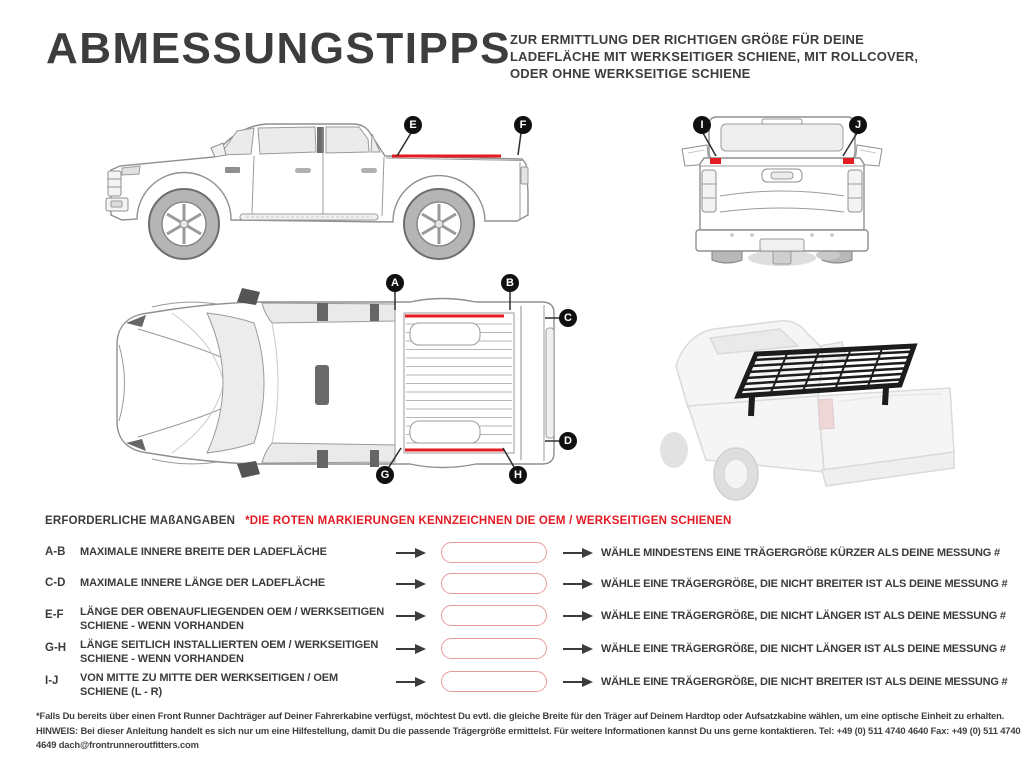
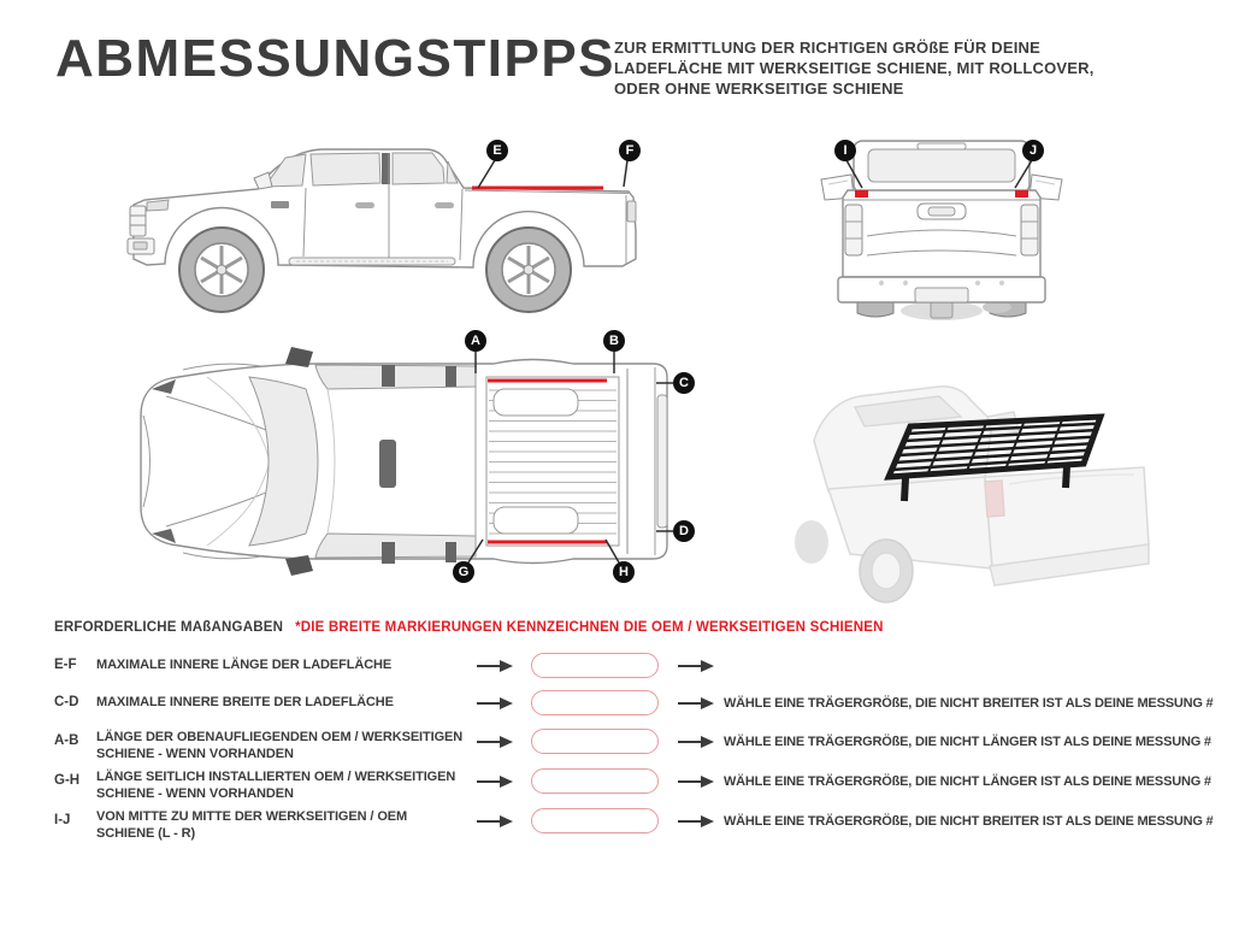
  ABMESSUNGSTIPPS
- ZUR ERMITTLUNG DER RICHTIGEN GRÖßE FÜR DEINE LADEFLÄCHE MIT WERKSEITIGER SCHIENE, MIT ROLLCOVER, ODER OHNE WERKSEITIGE SCHIENE
+ ZUR ERMITTLUNG DER RICHTIGEN GRÖßE FÜR DEINE LADEFLÄCHE MIT WERKSEITIGE SCHIENE, MIT ROLLCOVER, ODER OHNE WERKSEITIGE SCHIENE
  A
  B
  C
  D
  E
  F
  G
  H
  I
  J
- ERFORDERLICHE MAßANGABEN *DIE ROTEN MARKIERUNGEN KENNZEICHNEN DIE OEM / WERKSEITIGEN SCHIENEN
+ ERFORDERLICHE MAßANGABEN *DIE BREITE MARKIERUNGEN KENNZEICHNEN DIE OEM / WERKSEITIGEN SCHIENEN
- A-B
+ E-F
- MAXIMALE INNERE BREITE DER LADEFLÄCHE
+ MAXIMALE INNERE LÄNGE DER LADEFLÄCHE
- WÄHLE MINDESTENS EINE TRÄGERGRÖßE KÜRZER ALS DEINE MESSUNG #
  C-D
- MAXIMALE INNERE LÄNGE DER LADEFLÄCHE
+ MAXIMALE INNERE BREITE DER LADEFLÄCHE
  WÄHLE EINE TRÄGERGRÖßE, DIE NICHT BREITER IST ALS DEINE MESSUNG #
- E-F
+ A-B
  LÄNGE DER OBENAUFLIEGENDEN OEM / WERKSEITIGEN
  SCHIENE - WENN VORHANDEN
  WÄHLE EINE TRÄGERGRÖßE, DIE NICHT LÄNGER IST ALS DEINE MESSUNG #
  G-H
  LÄNGE SEITLICH INSTALLIERTEN OEM / WERKSEITIGEN
  SCHIENE - WENN VORHANDEN
  WÄHLE EINE TRÄGERGRÖßE, DIE NICHT LÄNGER IST ALS DEINE MESSUNG #
  I-J
  VON MITTE ZU MITTE DER WERKSEITIGEN / OEM
  SCHIENE (L - R)
  WÄHLE EINE TRÄGERGRÖßE, DIE NICHT BREITER IST ALS DEINE MESSUNG #
- *Falls Du bereits über einen Front Runner Dachträger auf Deiner Fahrerkabine verfügst, möchtest Du evtl. die gleiche Breite für den Träger auf Deinem Hardtop oder Aufsatzkabine wählen, um eine optische Einheit zu erhalten. HINWEIS: Bei dieser Anleitung handelt es sich nur um eine Hilfestellung, damit Du die passende Trägergröße ermittelst. Für weitere Informationen kannst Du uns gerne kontaktieren. Tel: +49 (0) 511 4740 4640 Fax: +49 (0) 511 4740 4649 dach@frontrunneroutfitters.com
